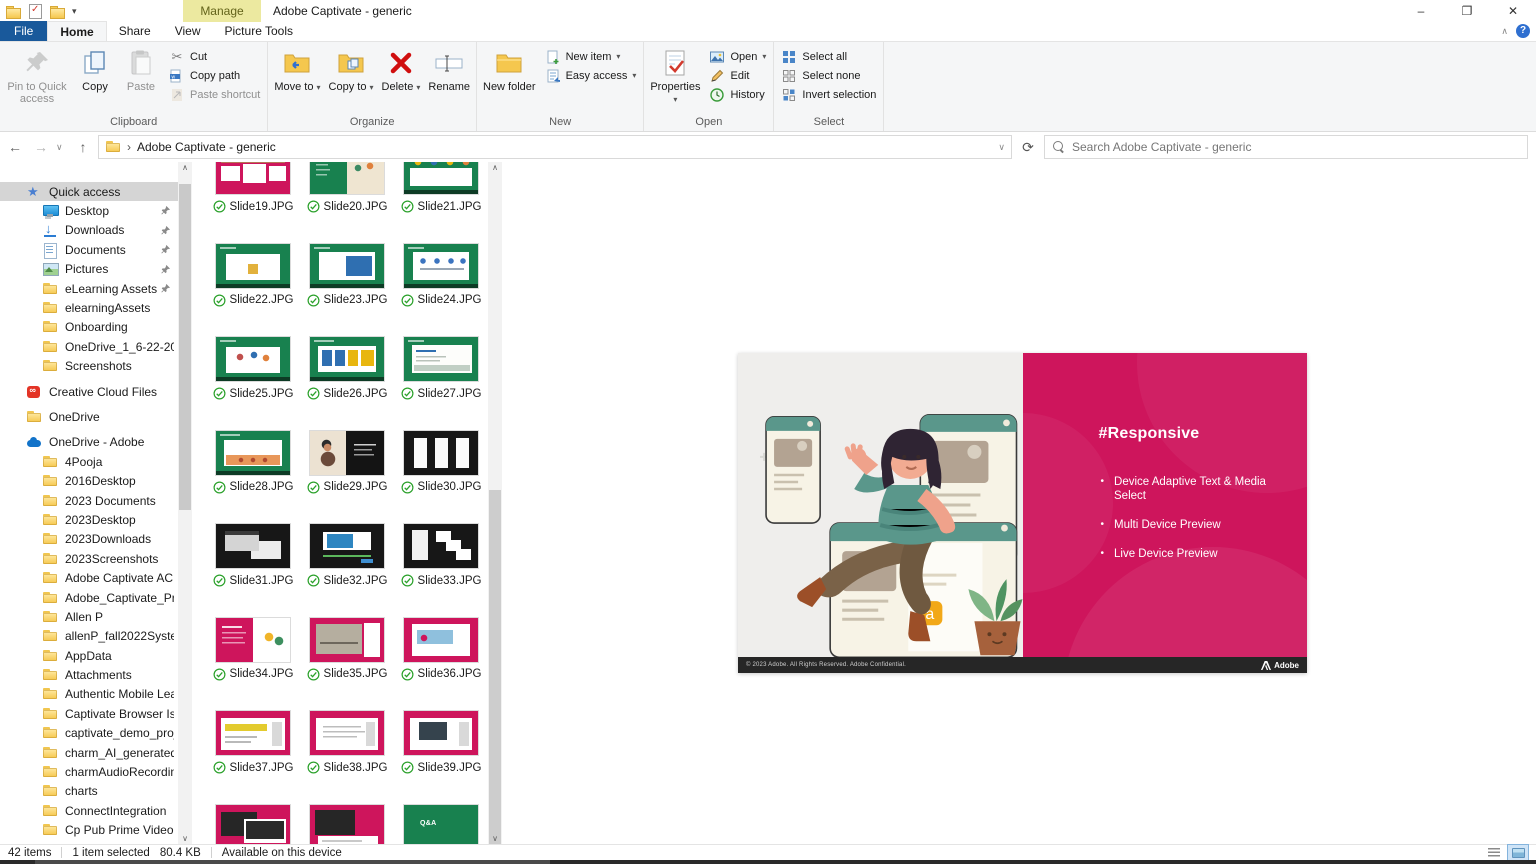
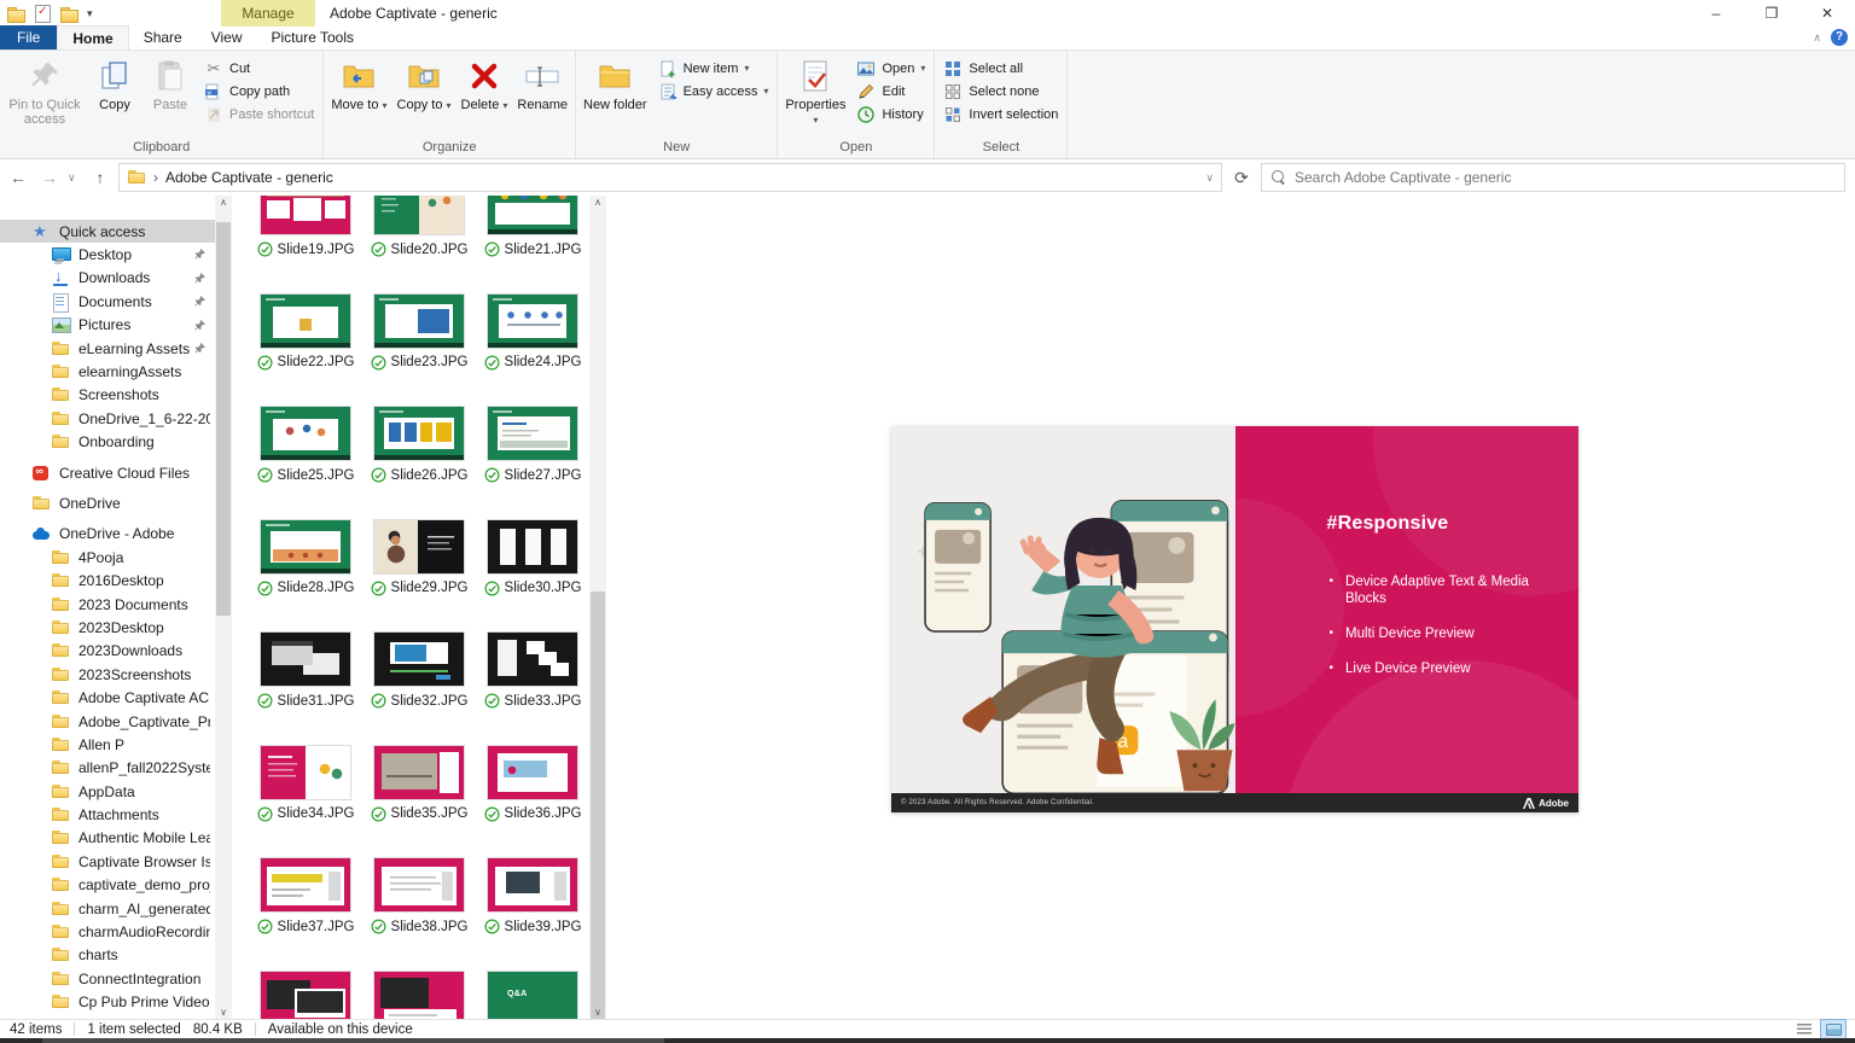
  ▾
  Manage
  Adobe Captivate - generic
  –
  ❐
  ✕
  File
  Home
  Share
  View
  Picture Tools
  ∧
  ?
  Pin to Quick access
  Copy
  Paste
  ✂
  Cut
  Copy path
  Paste shortcut
  Clipboard
  Move to ▾
  Copy to ▾
  Delete ▾
  Rename
  Organize
  New folder
  New item
  ▾
  Easy access
  ▾
  New
  Properties
  ▾
  Open
  ▾
  Edit
  History
  Open
  Select all
  Select none
  Invert selection
  Select
  ←
  →
  ∨
  ↑
  ›
  Adobe Captivate - generic
  ∨
  ⟳
  Search Adobe Captivate - generic
  Quick access
  Desktop
  Downloads
  Documents
  Pictures
  eLearning Assets
  elearningAssets
- Onboarding
+ Screenshots
  OneDrive_1_6-22-20
- Screenshots
+ Onboarding
  Creative Cloud Files
  OneDrive
  OneDrive - Adobe
  4Pooja
  2016Desktop
  2023 Documents
  2023Desktop
  2023Downloads
  2023Screenshots
  Adobe Captivate AC
  Allen P
  allenP_fall2022Syste
  AppData
  Attachments
  Authentic Mobile Lea
  Captivate Browser Is
  charts
  ConnectIntegration
  Cp Pub Prime Video
  ∧
  ∨
  Slide19.JPG
  Slide20.JPG
  Slide21.JPG
  Slide22.JPG
  Slide23.JPG
  Slide24.JPG
  Slide25.JPG
  Slide26.JPG
  Slide27.JPG
  Slide28.JPG
  Slide29.JPG
  Slide30.JPG
  Slide31.JPG
  Slide32.JPG
  Slide33.JPG
  Slide34.JPG
  Slide35.JPG
  Slide36.JPG
  Slide37.JPG
  Slide38.JPG
  Slide39.JPG
  ∧
  ∨
  a
  #Responsive
  •
- Device Adaptive Text & Media Select
+ Device Adaptive Text & Media Blocks
  •
  Multi Device Preview
  •
  Live Device Preview
  Adobe
  42 items
  1 item selected
  80.4 KB
  Available on this device
